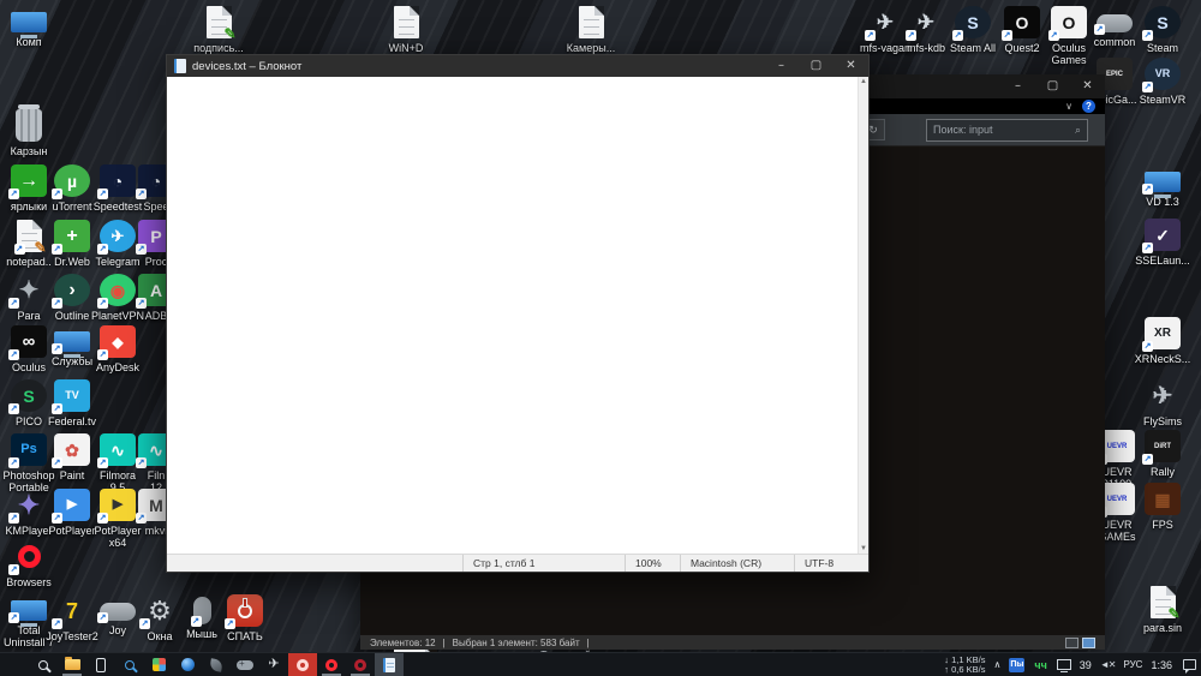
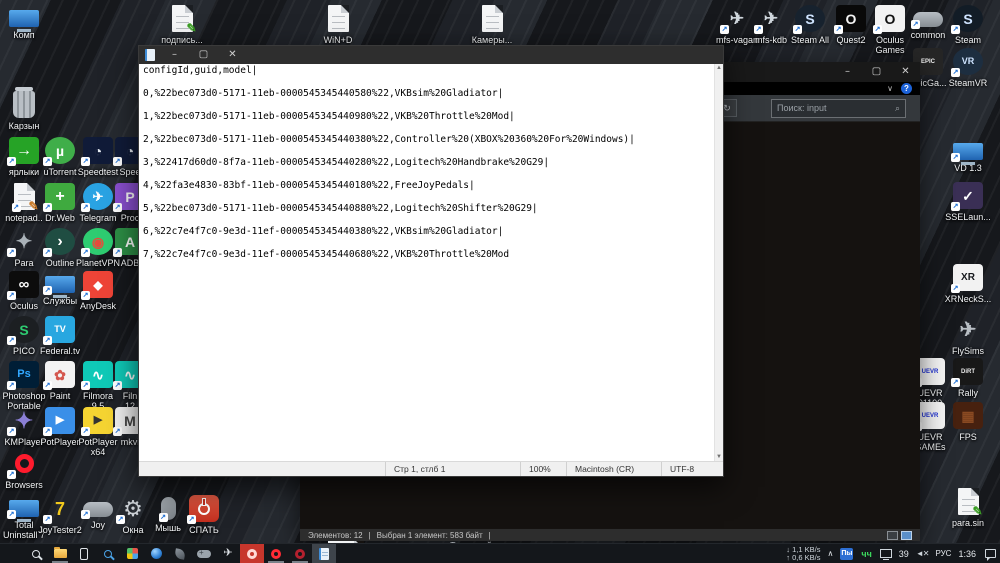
  Комп
  ✎
  подпись...
  WiN+D
  Камеры...
  ✈
  mfs-vagan
  ✈
  mfs-kdb
  S
  Steam All
  O
  Quest2
  O
  Oculus
  Games
  common
  S
  Steam
  icGa...
  VR
  SteamVR
  Карзын
  →
  ярлыки
  µ
  uTorrent
  ◔
  Speedtest
  ◔
  Spe
  VD 1.3
  ✎
  notepad..
  +
  Dr.Web
  ✈
  Telegram
  P
  Proc
  ✓
  SSELaun...
  ✦
  Para
  ›
  Outline
  ◉
  PlanetVPN
  A
  ADB
  ∞
  Oculus
  Службы
  ◆
  AnyDesk
  XR
  XRNeckS...
  S
  PICO
  TV
  Federal.tv
  ✈
  FlySims
  Ps
  Photoshop
  Portable
  ✿
  Paint
  ∿
  Filmora
  9.5
  ∿
  Filn
  12
  UEVR
  Rally
  ✦
  KMPlayer
  ▶
  PotPlayer
  ▶
  PotPlayer
  x64
  M
  mkv
  UEVR
  AMEs
  ▦
  FPS
  Browsers
  Total
  Uninstall 7
  7
  JoyTester2
  Joy
  ⚙
  Окна
  Мышь
  СПАТЬ
  ✎
  para.sin
  –
  ▢
  ✕
  ∨
  ?
  ↻
  Поиск: input
  ⌕
  Элементов: 12
  |
  Выбран 1 элемент: 583 байт
  |
- devices.txt – Блокнот
  –
  ▢
  ✕
+ configId,guid,model|
+ 0,%22bec073d0-5171-11eb-0000545345440580%22,VKBsim%20Gladiator|
+ 1,%22bec073d0-5171-11eb-0000545345440980%22,VKB%20Throttle%20Mod|
+ 2,%22bec073d0-5171-11eb-0000545345440380%22,Controller%20(XBOX%20360%20For%20Windows)|
+ 3,%22417d60d0-8f7a-11eb-0000545345440280%22,Logitech%20Handbrake%20G29|
+ 4,%22fa3e4830-83bf-11eb-0000545345440180%22,FreeJoyPedals|
+ 5,%22bec073d0-5171-11eb-0000545345440880%22,Logitech%20Shifter%20G29|
+ 6,%22c7e4f7c0-9e3d-11ef-0000545345440380%22,VKBsim%20Gladiator|
+ 7,%22c7e4f7c0-9e3d-11ef-0000545345440680%22,VKB%20Throttle%20Mod
  Стр 1, стлб 1
  100%
  Macintosh (CR)
  UTF-8
  ✈
  ↓ 1,1 KB/s
  ↑ 0,6 KB/s
  ∧
  чч
  39
  ◄✕
  РУС
  1:36
